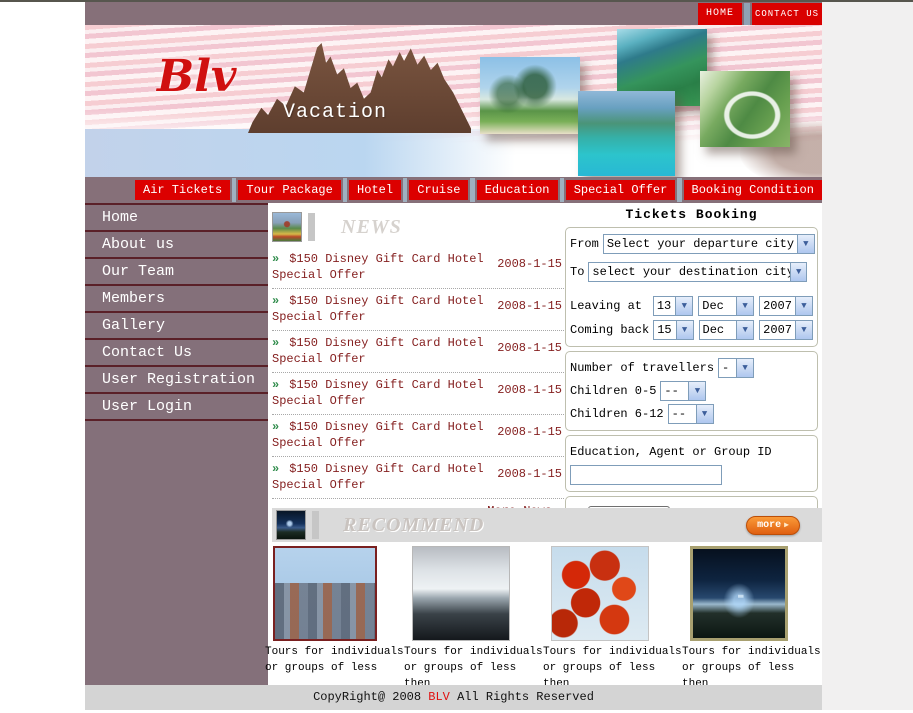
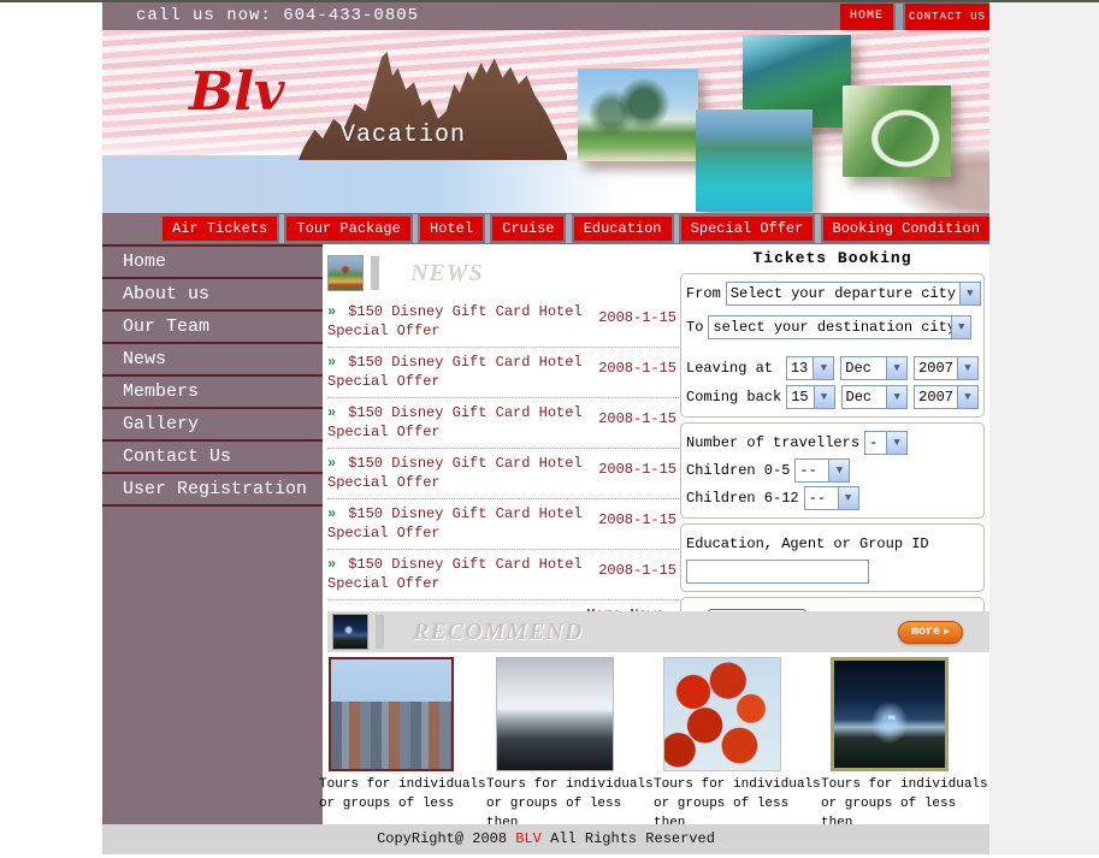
+ call us now: 604-433-0805
  HOME
  CONTACT US
  Blv
  Vacation
  Air Tickets
  Tour Package
  Hotel
  Cruise
  Education
  Special Offer
  Booking Condition
  Home
  About us
  Our Team
+ News
  Members
  Gallery
  Contact Us
  User Registration
- User Login
  NEWS
  » $150 Disney Gift Card Hotel Special Offer
  2008-1-15
  » $150 Disney Gift Card Hotel Special Offer
  2008-1-15
  » $150 Disney Gift Card Hotel Special Offer
  2008-1-15
  » $150 Disney Gift Card Hotel Special Offer
  2008-1-15
  » $150 Disney Gift Card Hotel Special Offer
  2008-1-15
  » $150 Disney Gift Card Hotel Special Offer
  2008-1-15
  Tickets Booking
  From
  Select your departure city
  ▼
  To
  select your destination cit
  ▼
  Leaving at
  13
  ▼
  Dec
  ▼
  2007
  ▼
  Coming back
  15
  ▼
  Dec
  ▼
  2007
  ▼
  Number of travellers
  -
  ▼
  Children 0-5
  --
  ▼
  Children 6-12
  --
  ▼
  Education, Agent or Group ID
  RECOMMEND
  more
  ▶
  Tours for individuals or groups of less
  Tours for individuals or groups of less then
  Tours for individuals or groups of less then
  Tours for individuals or groups of less then
  CopyRight@ 2008 BLV All Rights Reserved
